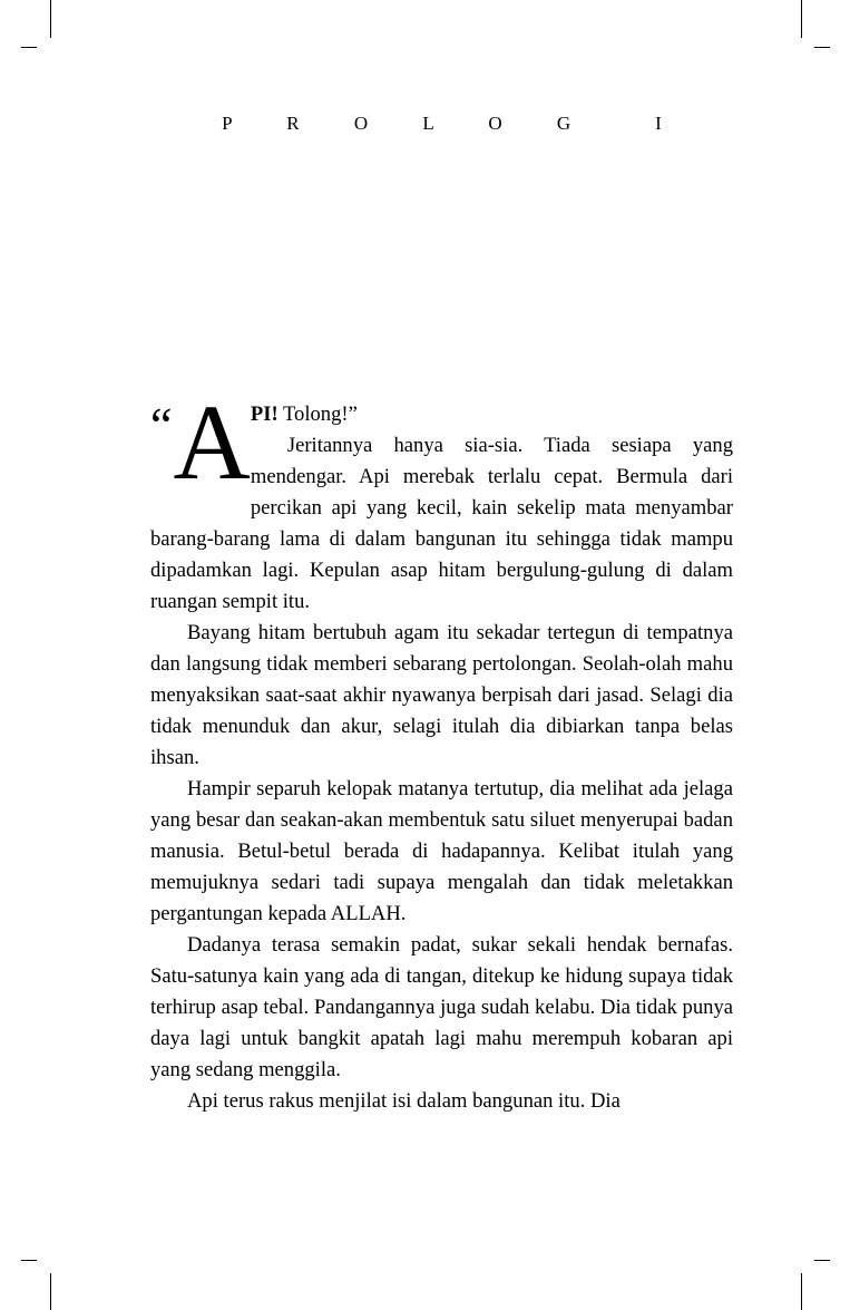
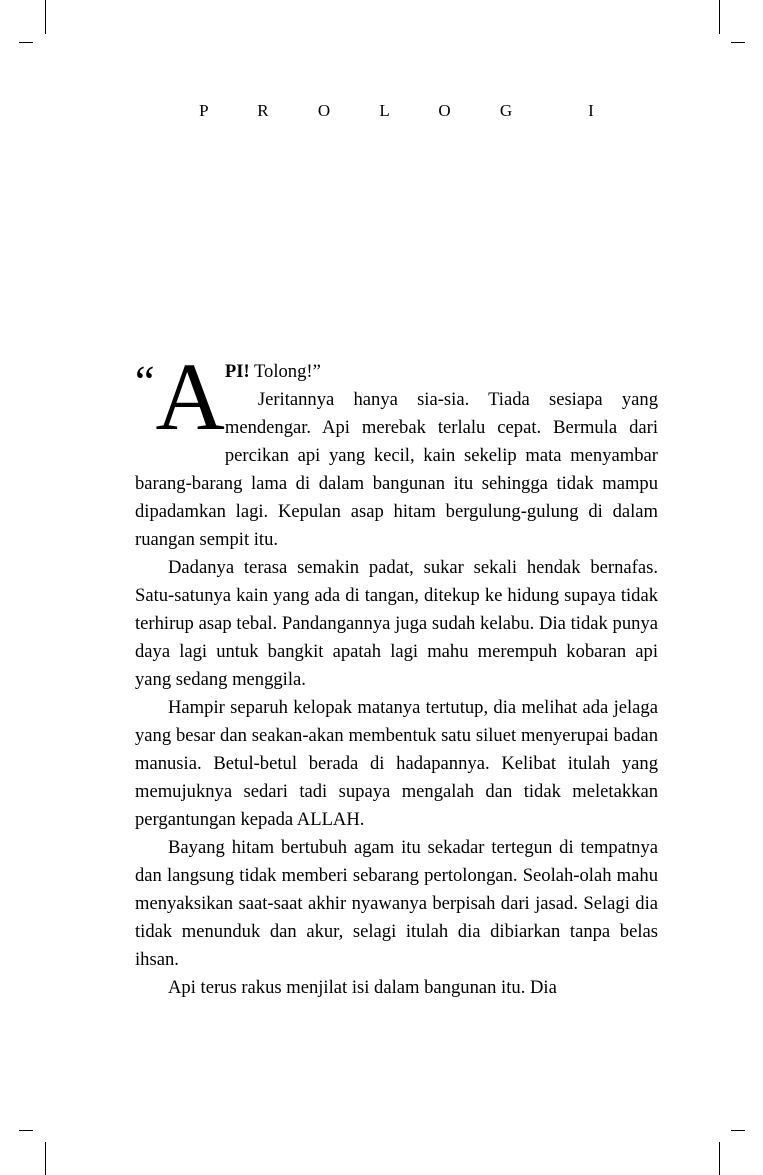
  P R O L O G I
  “
  A
  PI! Tolong!”
  Jeritannya hanya sia-sia. Tiada sesiapa yang mendengar. Api merebak terlalu cepat. Bermula dari percikan api yang kecil, kain sekelip mata menyambar barang-barang lama di dalam bangunan itu sehingga tidak mampu dipadamkan lagi. Kepulan asap hitam bergulung-gulung di dalam ruangan sempit itu.
- Bayang hitam bertubuh agam itu sekadar tertegun di tempatnya dan langsung tidak memberi sebarang pertolongan. Seolah-olah mahu menyaksikan saat-saat akhir nyawanya berpisah dari jasad. Selagi dia tidak menunduk dan akur, selagi itulah dia dibiarkan tanpa belas ihsan.
+ Dadanya terasa semakin padat, sukar sekali hendak bernafas. Satu-satunya kain yang ada di tangan, ditekup ke hidung supaya tidak terhirup asap tebal. Pandangannya juga sudah kelabu. Dia tidak punya daya lagi untuk bangkit apatah lagi mahu merempuh kobaran api yang sedang menggila.
  Hampir separuh kelopak matanya tertutup, dia melihat ada jelaga yang besar dan seakan-akan membentuk satu siluet menyerupai badan manusia. Betul-betul berada di hadapannya. Kelibat itulah yang memujuknya sedari tadi supaya mengalah dan tidak meletakkan pergantungan kepada ALLAH.
- Dadanya terasa semakin padat, sukar sekali hendak bernafas. Satu-satunya kain yang ada di tangan, ditekup ke hidung supaya tidak terhirup asap tebal. Pandangannya juga sudah kelabu. Dia tidak punya daya lagi untuk bangkit apatah lagi mahu merempuh kobaran api yang sedang menggila.
+ Bayang hitam bertubuh agam itu sekadar tertegun di tempatnya dan langsung tidak memberi sebarang pertolongan. Seolah-olah mahu menyaksikan saat-saat akhir nyawanya berpisah dari jasad. Selagi dia tidak menunduk dan akur, selagi itulah dia dibiarkan tanpa belas ihsan.
  Api terus rakus menjilat isi dalam bangunan itu. Dia
